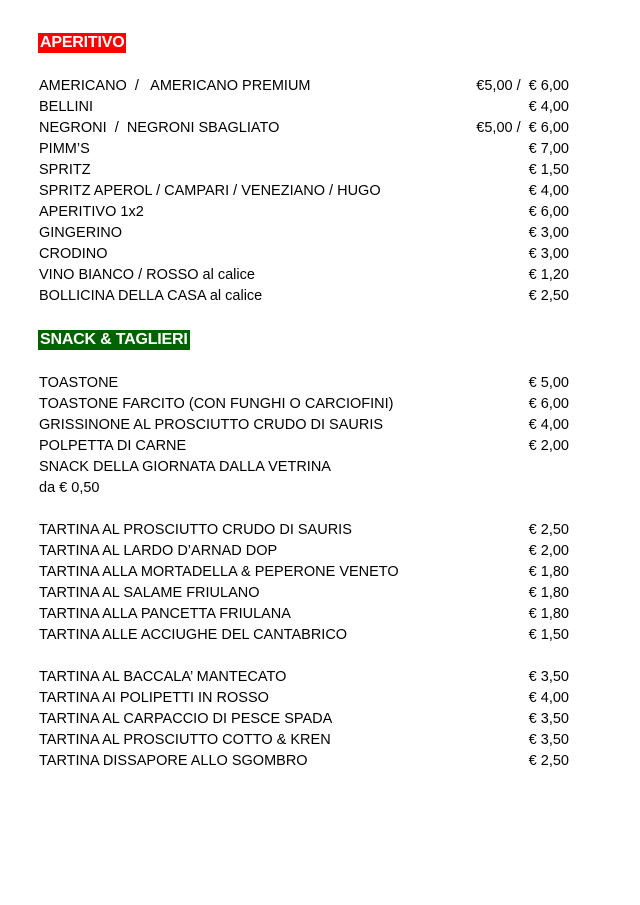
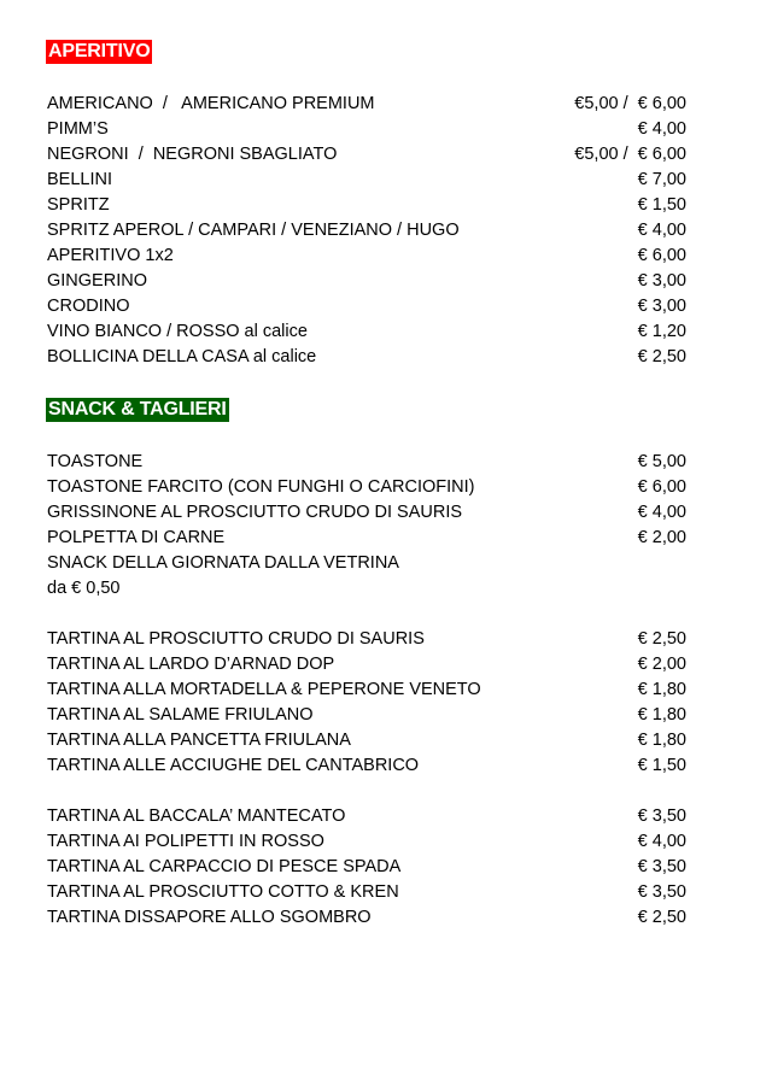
  APERITIVO
  AMERICANO / AMERICANO PREMIUM
  €5,00 / € 6,00
- BELLINI
+ PIMM’S
  € 4,00
  NEGRONI / NEGRONI SBAGLIATO
  €5,00 / € 6,00
- PIMM’S
+ BELLINI
  € 7,00
  SPRITZ
  € 1,50
  SPRITZ APEROL / CAMPARI / VENEZIANO / HUGO
  € 4,00
  APERITIVO 1x2
  € 6,00
  GINGERINO
  € 3,00
  CRODINO
  € 3,00
  VINO BIANCO / ROSSO al calice
  € 1,20
  BOLLICINA DELLA CASA al calice
  € 2,50
  SNACK & TAGLIERI
  TOASTONE
  € 5,00
  TOASTONE FARCITO (CON FUNGHI O CARCIOFINI)
  € 6,00
  GRISSINONE AL PROSCIUTTO CRUDO DI SAURIS
  € 4,00
  POLPETTA DI CARNE
  € 2,00
  SNACK DELLA GIORNATA DALLA VETRINA
  da € 0,50
  TARTINA AL PROSCIUTTO CRUDO DI SAURIS
  € 2,50
  TARTINA AL LARDO D’ARNAD DOP
  € 2,00
  TARTINA ALLA MORTADELLA & PEPERONE VENETO
  € 1,80
  TARTINA AL SALAME FRIULANO
  € 1,80
  TARTINA ALLA PANCETTA FRIULANA
  € 1,80
  TARTINA ALLE ACCIUGHE DEL CANTABRICO
  € 1,50
  TARTINA AL BACCALA’ MANTECATO
  € 3,50
  TARTINA AI POLIPETTI IN ROSSO
  € 4,00
  TARTINA AL CARPACCIO DI PESCE SPADA
  € 3,50
  TARTINA AL PROSCIUTTO COTTO & KREN
  € 3,50
  TARTINA DISSAPORE ALLO SGOMBRO
  € 2,50
